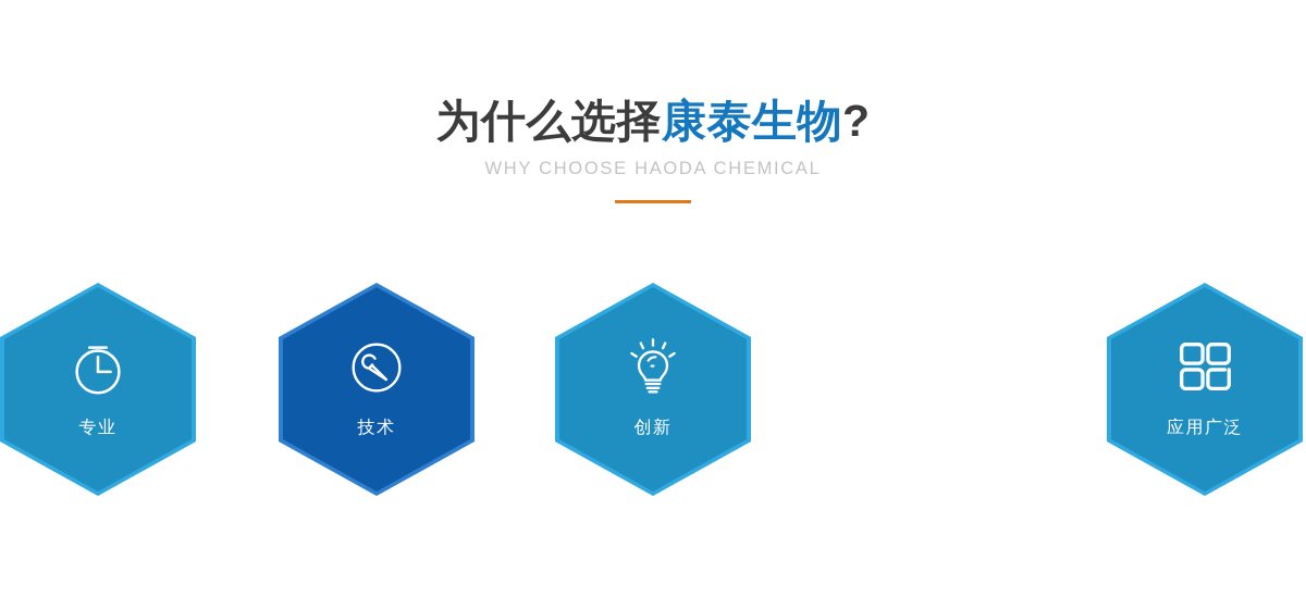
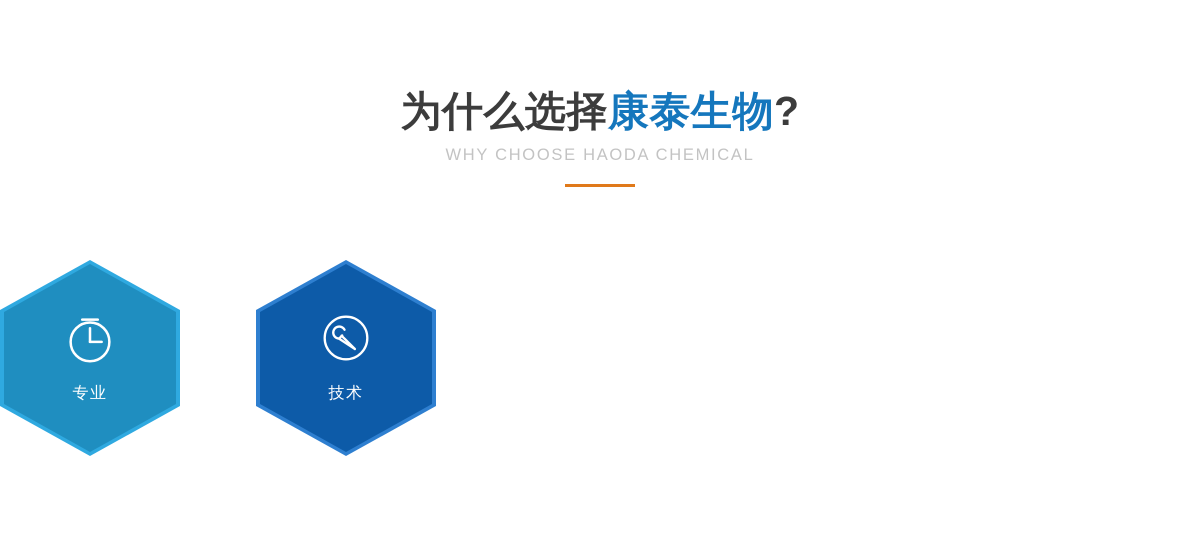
  为什么选择康泰生物?
  WHY CHOOSE HAODA CHEMICAL
  专业
  技术
- 创新
- 应用广泛
